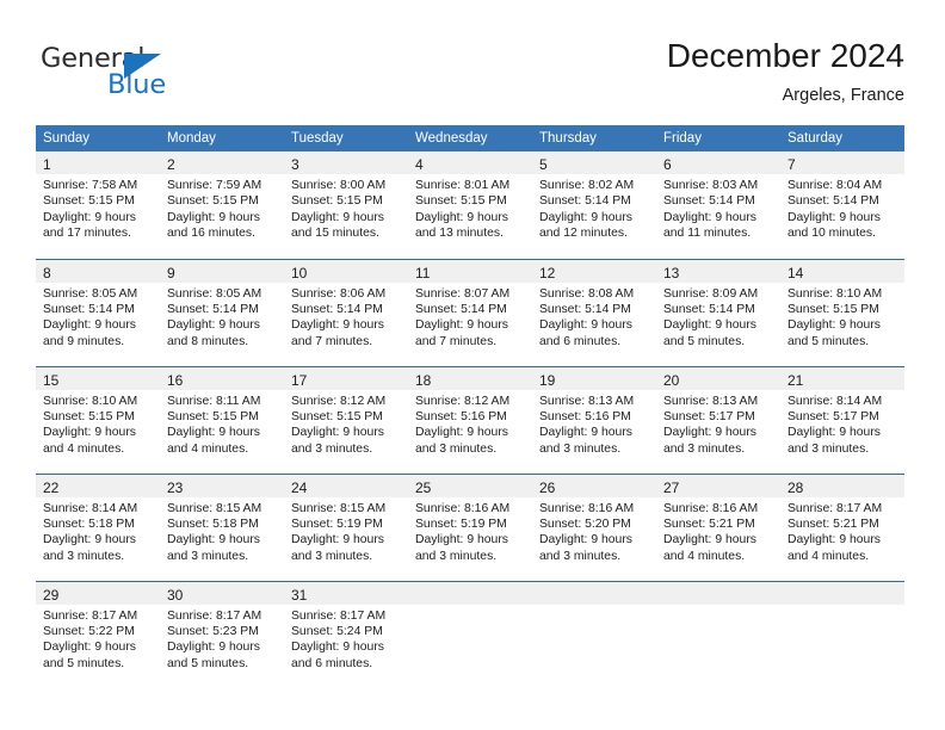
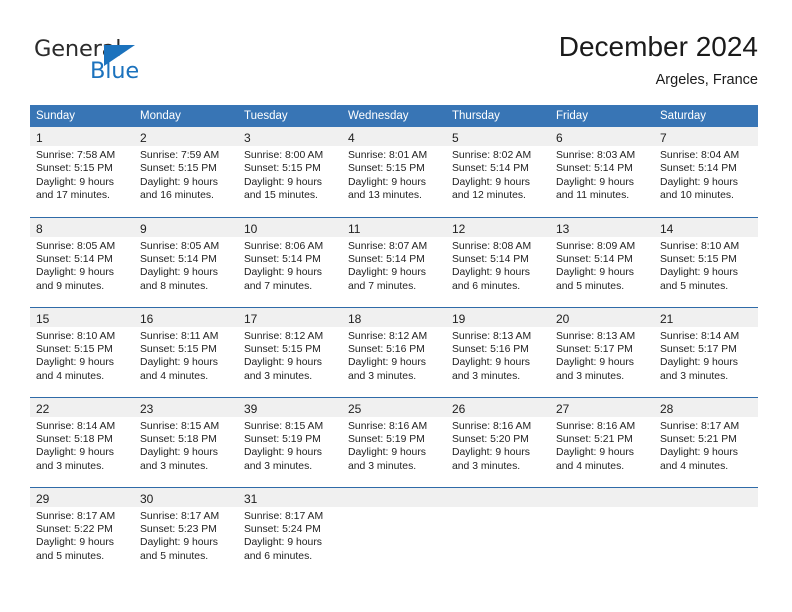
  General
  Blue
  December 2024
  Argeles, France
  Sunday	Monday	Tuesday	Wednesday	Thursday	Friday	Saturday
  1 Sunrise: 7:58 AM Sunset: 5:15 PM Daylight: 9 hours and 17 minutes.	2 Sunrise: 7:59 AM Sunset: 5:15 PM Daylight: 9 hours and 16 minutes.	3 Sunrise: 8:00 AM Sunset: 5:15 PM Daylight: 9 hours and 15 minutes.	4 Sunrise: 8:01 AM Sunset: 5:15 PM Daylight: 9 hours and 13 minutes.	5 Sunrise: 8:02 AM Sunset: 5:14 PM Daylight: 9 hours and 12 minutes.	6 Sunrise: 8:03 AM Sunset: 5:14 PM Daylight: 9 hours and 11 minutes.	7 Sunrise: 8:04 AM Sunset: 5:14 PM Daylight: 9 hours and 10 minutes.
  8 Sunrise: 8:05 AM Sunset: 5:14 PM Daylight: 9 hours and 9 minutes.	9 Sunrise: 8:05 AM Sunset: 5:14 PM Daylight: 9 hours and 8 minutes.	10 Sunrise: 8:06 AM Sunset: 5:14 PM Daylight: 9 hours and 7 minutes.	11 Sunrise: 8:07 AM Sunset: 5:14 PM Daylight: 9 hours and 7 minutes.	12 Sunrise: 8:08 AM Sunset: 5:14 PM Daylight: 9 hours and 6 minutes.	13 Sunrise: 8:09 AM Sunset: 5:14 PM Daylight: 9 hours and 5 minutes.	14 Sunrise: 8:10 AM Sunset: 5:15 PM Daylight: 9 hours and 5 minutes.
  15 Sunrise: 8:10 AM Sunset: 5:15 PM Daylight: 9 hours and 4 minutes.	16 Sunrise: 8:11 AM Sunset: 5:15 PM Daylight: 9 hours and 4 minutes.	17 Sunrise: 8:12 AM Sunset: 5:15 PM Daylight: 9 hours and 3 minutes.	18 Sunrise: 8:12 AM Sunset: 5:16 PM Daylight: 9 hours and 3 minutes.	19 Sunrise: 8:13 AM Sunset: 5:16 PM Daylight: 9 hours and 3 minutes.	20 Sunrise: 8:13 AM Sunset: 5:17 PM Daylight: 9 hours and 3 minutes.	21 Sunrise: 8:14 AM Sunset: 5:17 PM Daylight: 9 hours and 3 minutes.
- 22 Sunrise: 8:14 AM Sunset: 5:18 PM Daylight: 9 hours and 3 minutes.	23 Sunrise: 8:15 AM Sunset: 5:18 PM Daylight: 9 hours and 3 minutes.	24 Sunrise: 8:15 AM Sunset: 5:19 PM Daylight: 9 hours and 3 minutes.	25 Sunrise: 8:16 AM Sunset: 5:19 PM Daylight: 9 hours and 3 minutes.	26 Sunrise: 8:16 AM Sunset: 5:20 PM Daylight: 9 hours and 3 minutes.	27 Sunrise: 8:16 AM Sunset: 5:21 PM Daylight: 9 hours and 4 minutes.	28 Sunrise: 8:17 AM Sunset: 5:21 PM Daylight: 9 hours and 4 minutes.
+ 22 Sunrise: 8:14 AM Sunset: 5:18 PM Daylight: 9 hours and 3 minutes.	23 Sunrise: 8:15 AM Sunset: 5:18 PM Daylight: 9 hours and 3 minutes.	39 Sunrise: 8:15 AM Sunset: 5:19 PM Daylight: 9 hours and 3 minutes.	25 Sunrise: 8:16 AM Sunset: 5:19 PM Daylight: 9 hours and 3 minutes.	26 Sunrise: 8:16 AM Sunset: 5:20 PM Daylight: 9 hours and 3 minutes.	27 Sunrise: 8:16 AM Sunset: 5:21 PM Daylight: 9 hours and 4 minutes.	28 Sunrise: 8:17 AM Sunset: 5:21 PM Daylight: 9 hours and 4 minutes.
  29 Sunrise: 8:17 AM Sunset: 5:22 PM Daylight: 9 hours and 5 minutes.	30 Sunrise: 8:17 AM Sunset: 5:23 PM Daylight: 9 hours and 5 minutes.	31 Sunrise: 8:17 AM Sunset: 5:24 PM Daylight: 9 hours and 6 minutes.
